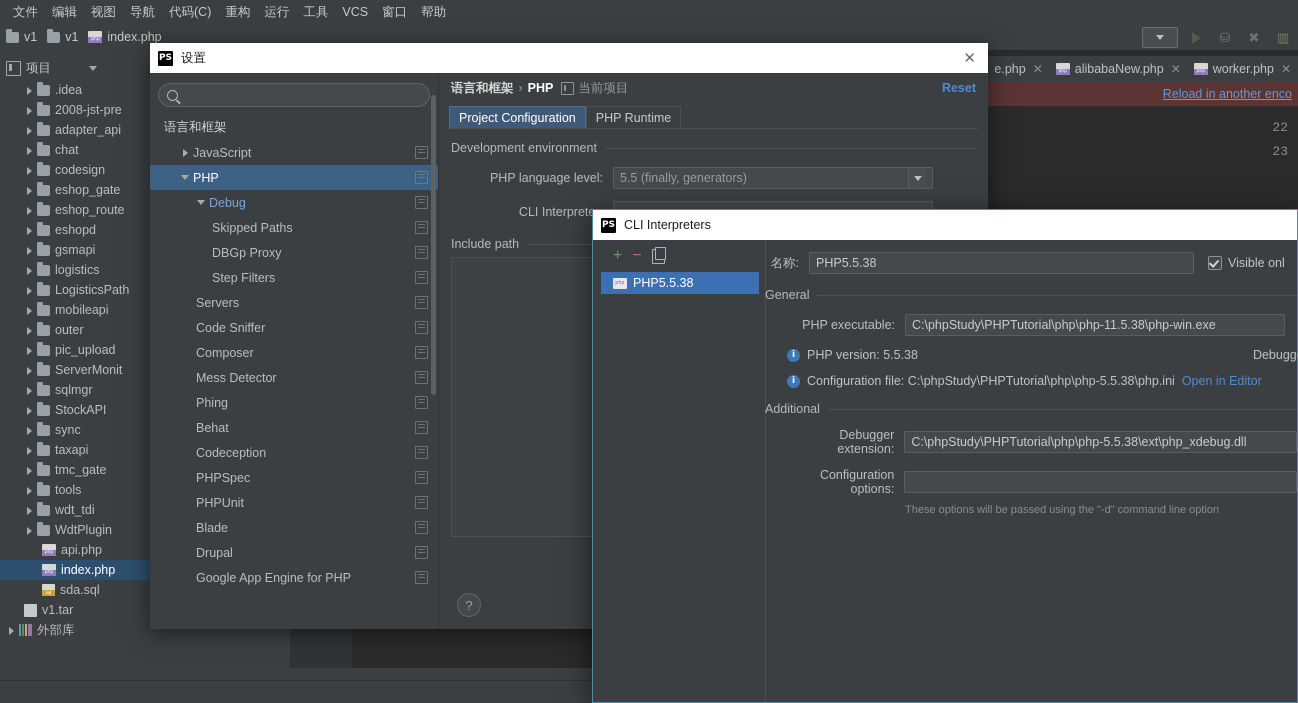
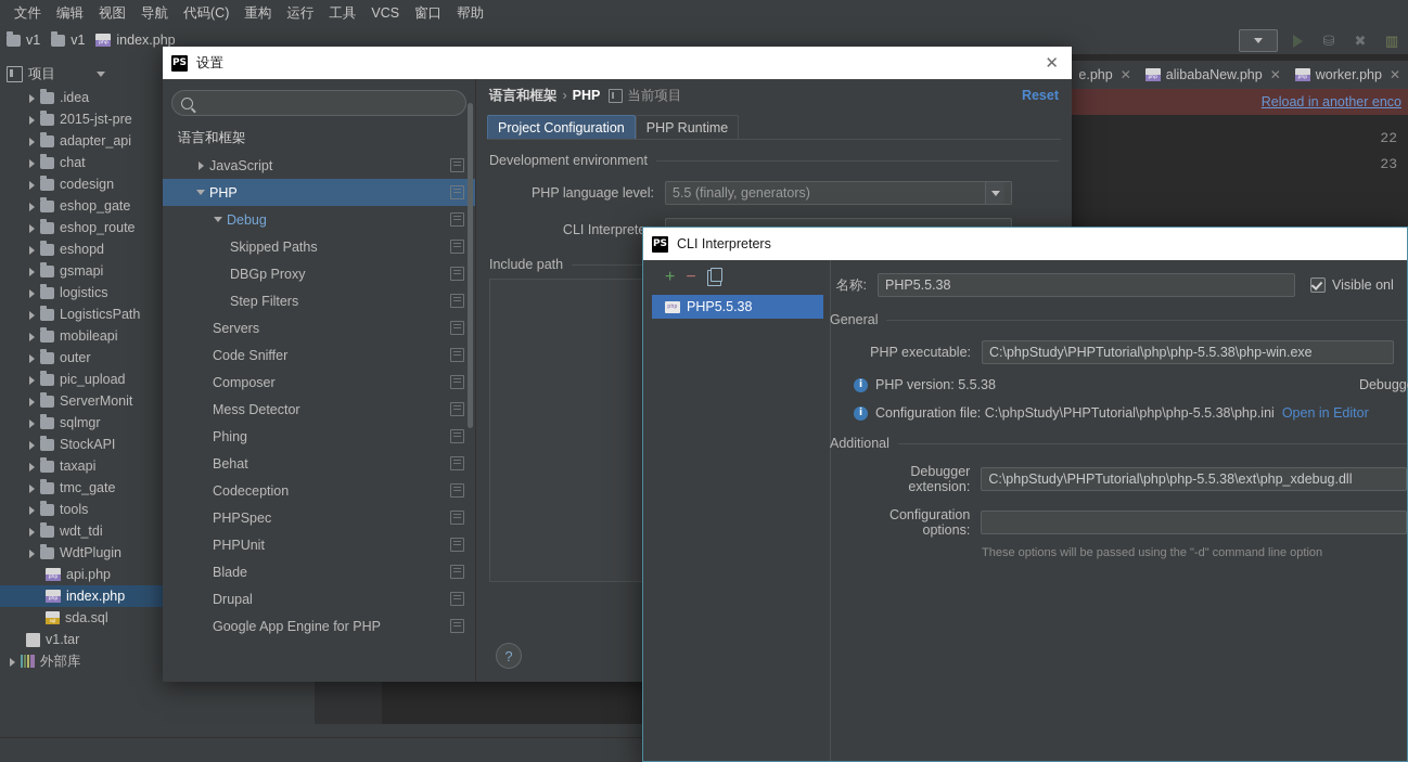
  文件
  编辑
  视图
  导航
  代码(C)
  重构
  运行
  工具
  VCS
  窗口
  帮助
  v1
  v1
  index.php
  ⛁
  ✖
  ▥
  项目
  .idea
- 2008-jst-pre
+ 2015-jst-pre
  adapter_api
  chat
  codesign
  eshop_gate
  eshop_route
  eshopd
  gsmapi
  logistics
  LogisticsPath
  mobileapi
  outer
  pic_upload
  ServerMonit
  sqlmgr
  StockAPI
- sync
  taxapi
  tmc_gate
  tools
  wdt_tdi
  WdtPlugin
  api.php
  index.php
  sda.sql
  v1.tar
  外部库
  e.php
  ✕
  alibabaNew.php
  ✕
  worker.php
  ✕
  Reload in another enco
  22
  23
  PS
  设置
  ✕
  语言和框架
  JavaScript
  PHP
  Debug
  Skipped Paths
  DBGp Proxy
  Step Filters
  Servers
  Code Sniffer
  Composer
  Mess Detector
  Phing
  Behat
  Codeception
  PHPSpec
  PHPUnit
  Blade
  Drupal
  Google App Engine for PHP
  语言和框架
  ›
  PHP
  当前项目
  Reset
  Project Configuration
  PHP Runtime
  Development environment
  PHP language level:
  5.5 (finally, generators)
  CLI Interpret
  Include path
  ?
  PS
  CLI Interpreters
  +
  −
  PHP5.5.38
  名称:
  PHP5.5.38
  Visible onl
  General
  PHP executable:
- C:\phpStudy\PHPTutorial\php\php-11.5.38\php-win.exe
+ C:\phpStudy\PHPTutorial\php\php-5.5.38\php-win.exe
  i
  PHP version: 5.5.38
  Debugg
  i
  Configuration file: C:\phpStudy\PHPTutorial\php\php-5.5.38\php.ini
  Open in Editor
  Additional
  Debugger extension:
  C:\phpStudy\PHPTutorial\php\php-5.5.38\ext\php_xdebug.dll
  Configuration options:
  These options will be passed using the "-d" command line option
